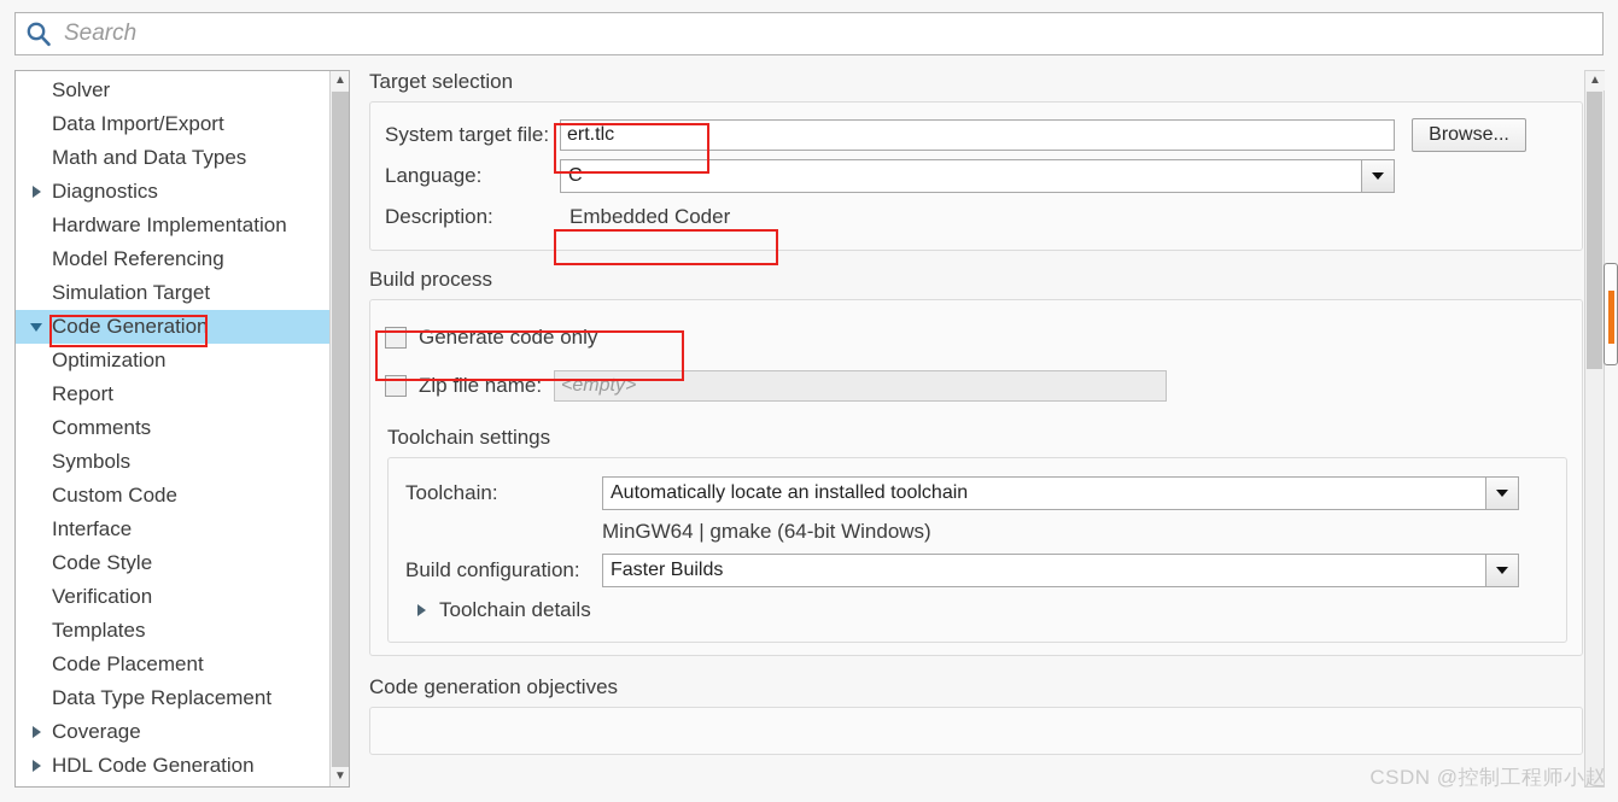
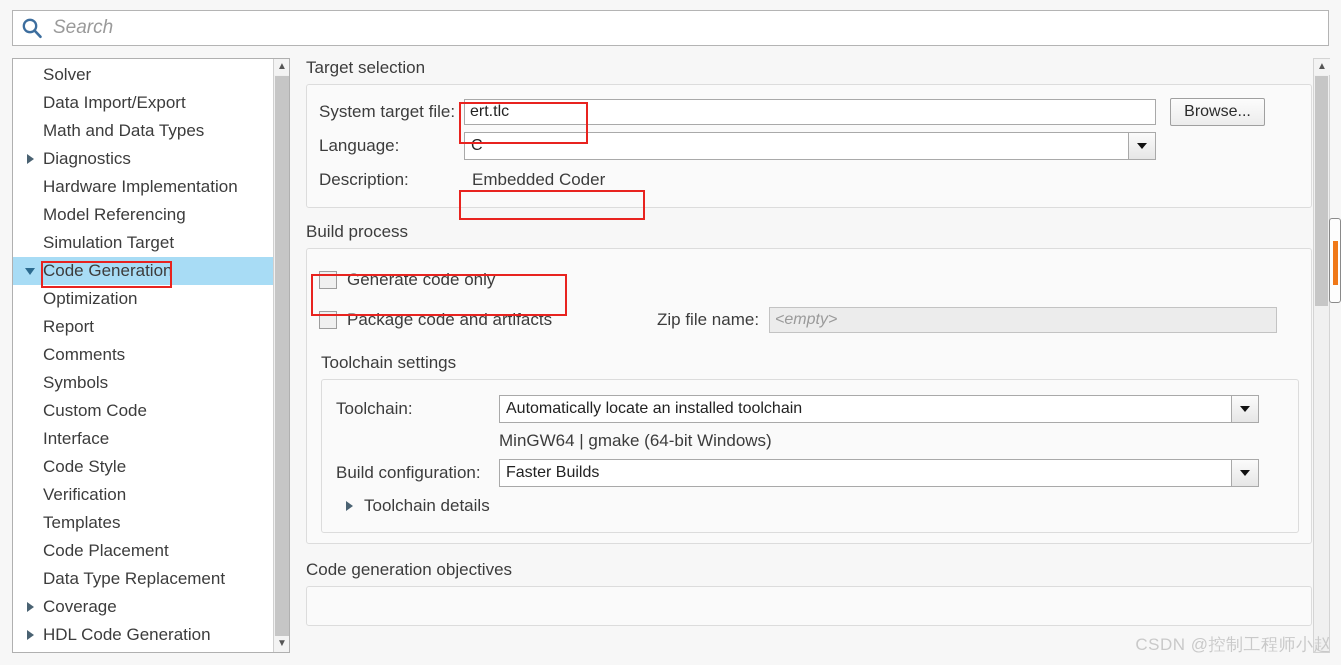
  Search
  Solver
  Data Import/Export
  Math and Data Types
  Diagnostics
  Hardware Implementation
  Model Referencing
  Simulation Target
  Code Generation
  Optimization
  Report
  Comments
  Symbols
  Custom Code
  Interface
  Code Style
  Verification
  Templates
  Code Placement
  Data Type Replacement
  Coverage
  HDL Code Generation
  ▲
  ▼
  Target selection
  System target file:
  ert.tlc
  Browse...
  Language:
  C
  Description:
  Embedded Coder
  Build process
  Generate code only
+ Package code and artifacts
  Zip file name:
  <empty>
  Toolchain settings
  Toolchain:
  Automatically locate an installed toolchain
  MinGW64 | gmake (64-bit Windows)
  Build configuration:
  Faster Builds
  Toolchain details
  Code generation objectives
  ▲
  CSDN @控制工程师小赵
